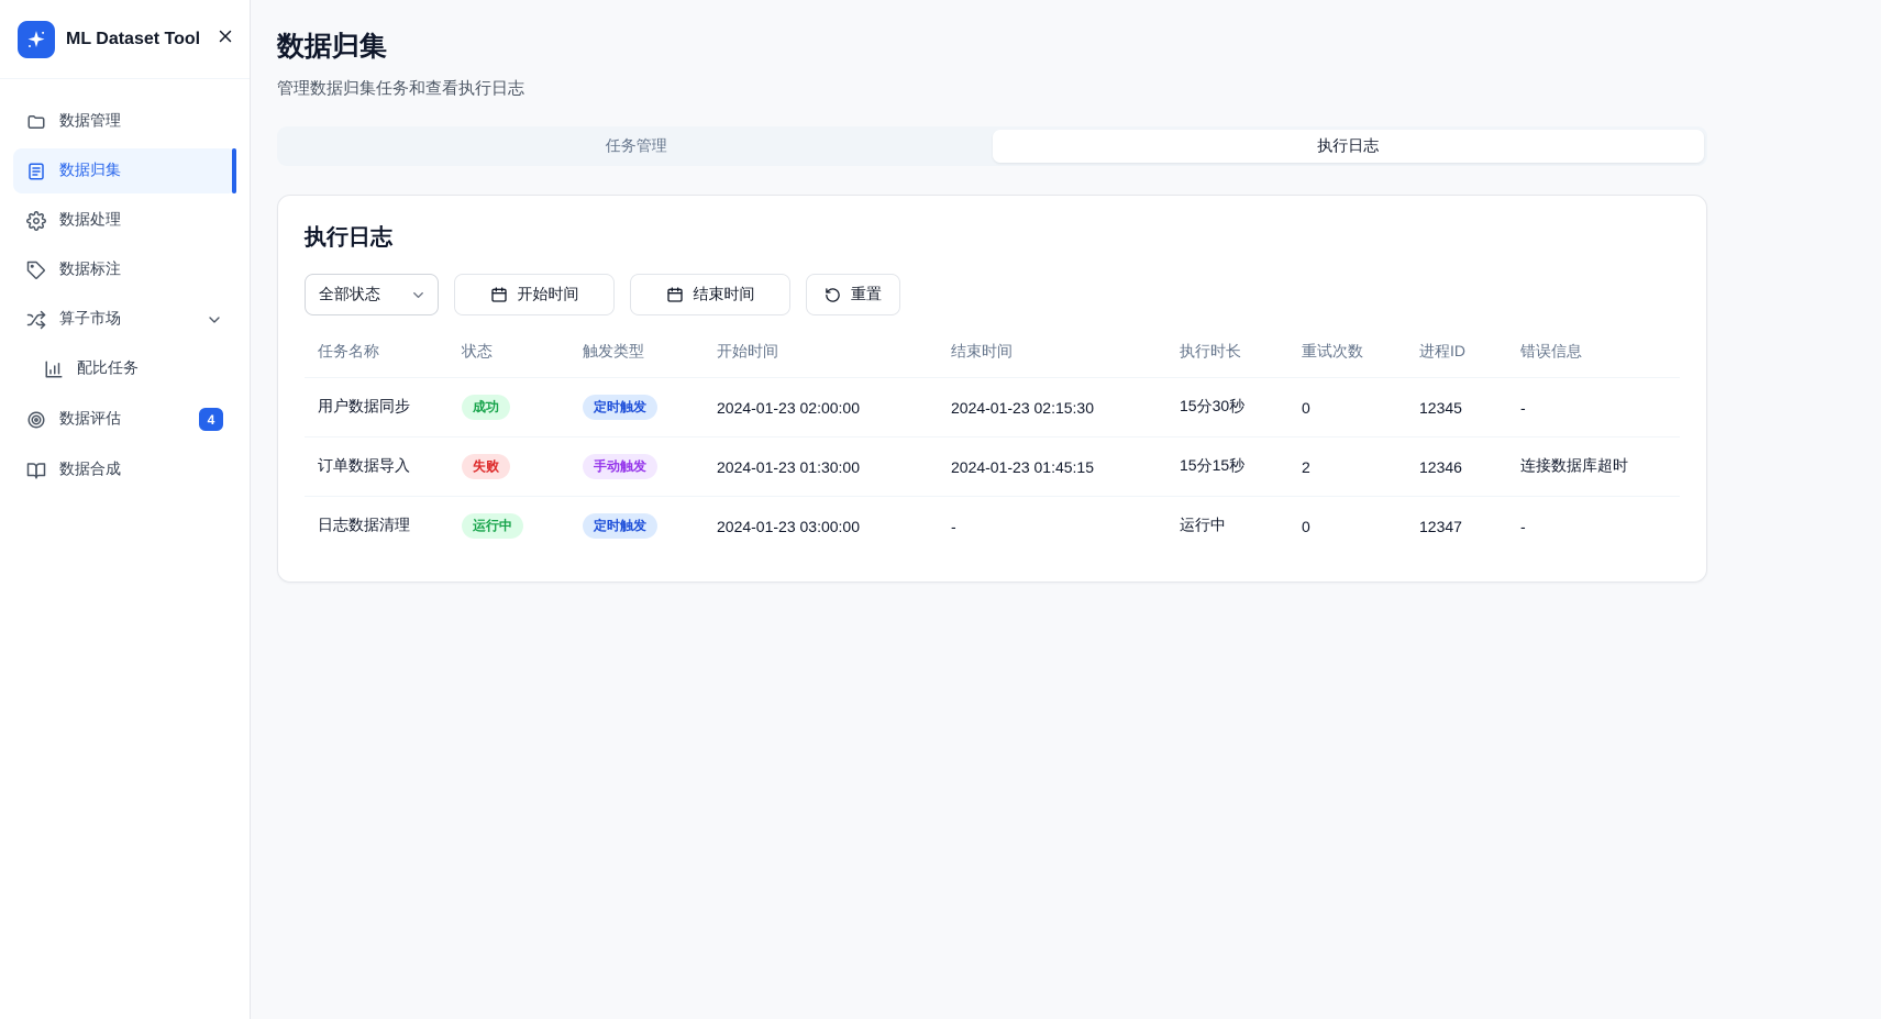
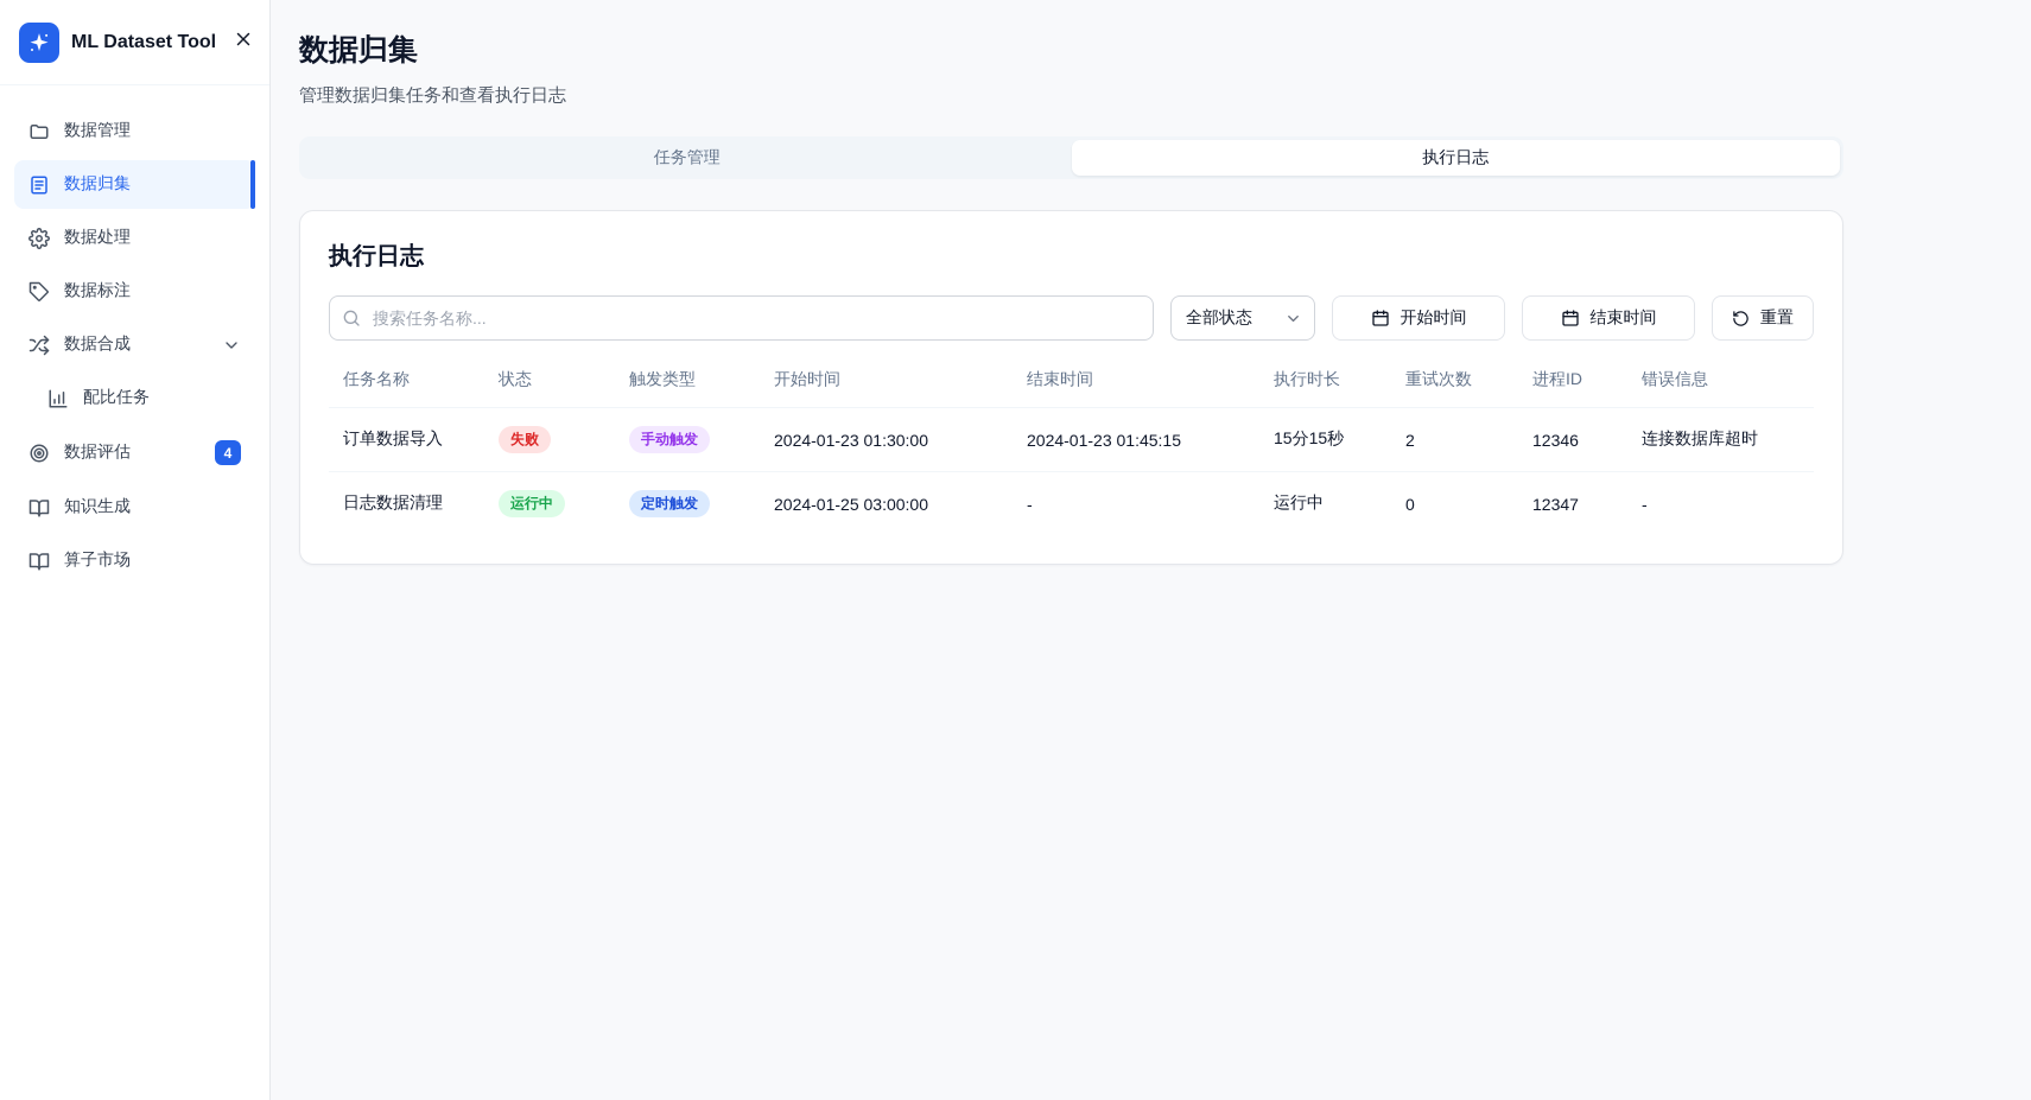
  ML Dataset Tool
  数据管理
  数据归集
  数据处理
  数据标注
- 算子市场
+ 数据合成
  配比任务
  数据评估
  4
+ 知识生成
- 数据合成
+ 算子市场
  数据归集
  管理数据归集任务和查看执行日志
  任务管理
  执行日志
  执行日志
+ 搜索任务名称...
  全部状态
  开始时间
  结束时间
  重置
  任务名称	状态	触发类型	开始时间	结束时间	执行时长	重试次数	进程ID	错误信息
- 用户数据同步	成功	定时触发	2024-01-23 02:00:00	2024-01-23 02:15:30	15分30秒	0	12345	-
  订单数据导入	失败	手动触发	2024-01-23 01:30:00	2024-01-23 01:45:15	15分15秒	2	12346	连接数据库超时
- 日志数据清理	运行中	定时触发	2024-01-23 03:00:00	-	运行中	0	12347	-
+ 日志数据清理	运行中	定时触发	2024-01-25 03:00:00	-	运行中	0	12347	-
